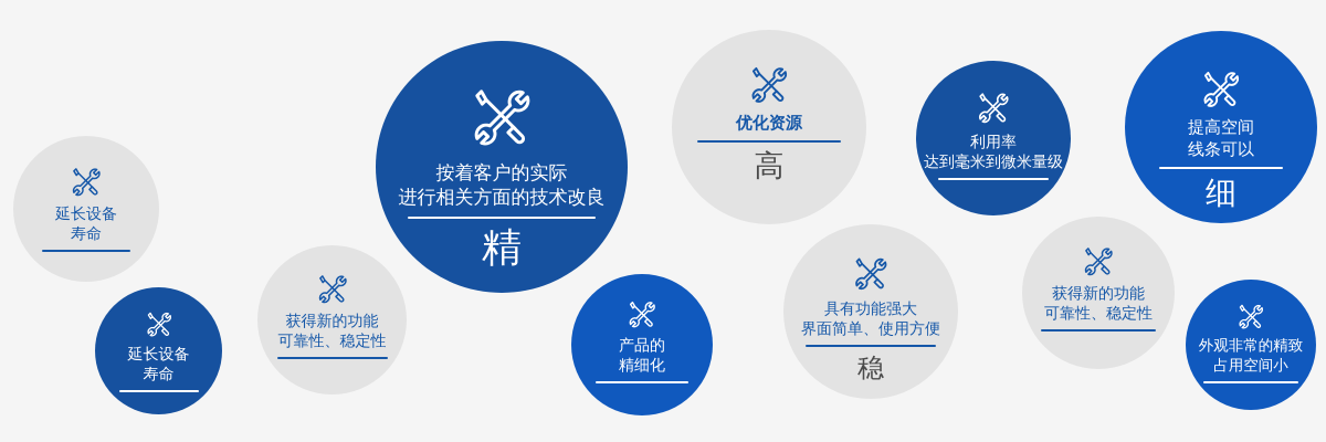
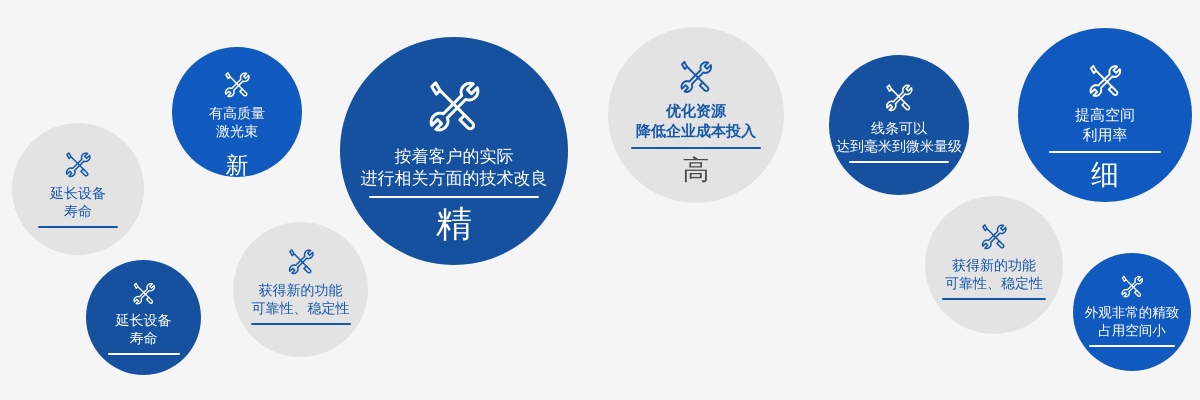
  延长设备
  寿命
+ 有高质量
+ 激光束
+ 新
  按着客户的实际
  进行相关方面的技术改良
  精
  优化资源
+ 降低企业成本投入
  高
- 利用率
+ 线条可以
  达到毫米到微米量级
  提高空间
- 线条可以
+ 利用率
  细
  延长设备
  寿命
  获得新的功能
  可靠性、稳定性
- 产品的
- 精细化
- 具有功能强大
- 界面简单、使用方便
- 稳
  获得新的功能
  可靠性、稳定性
  外观非常的精致
  占用空间小
